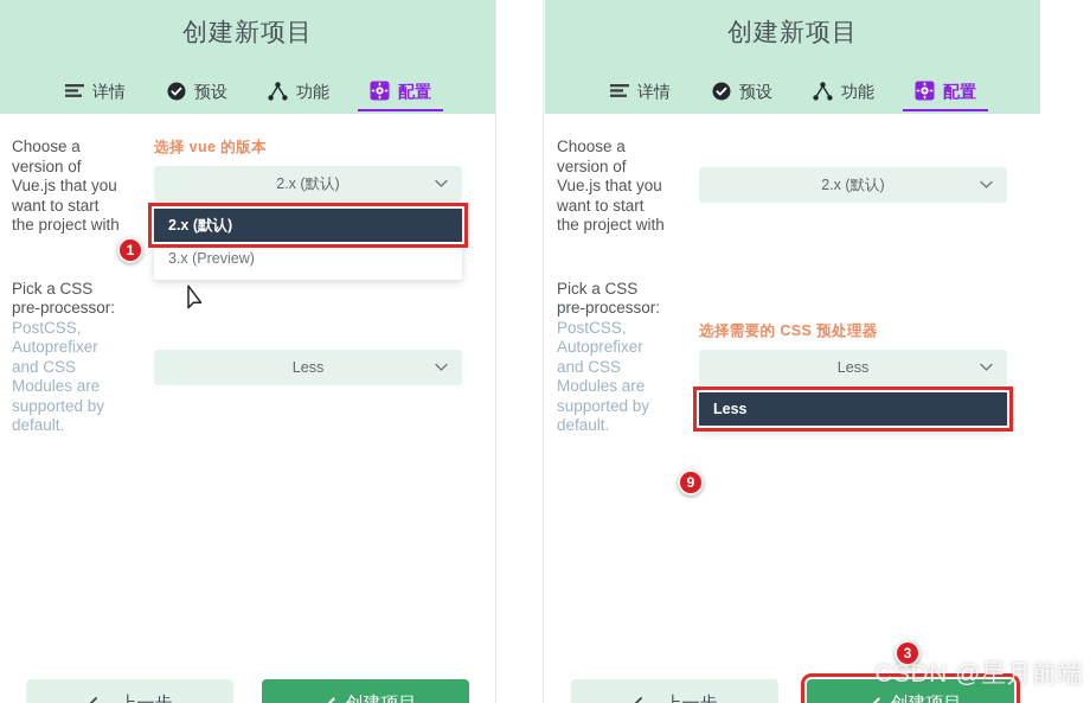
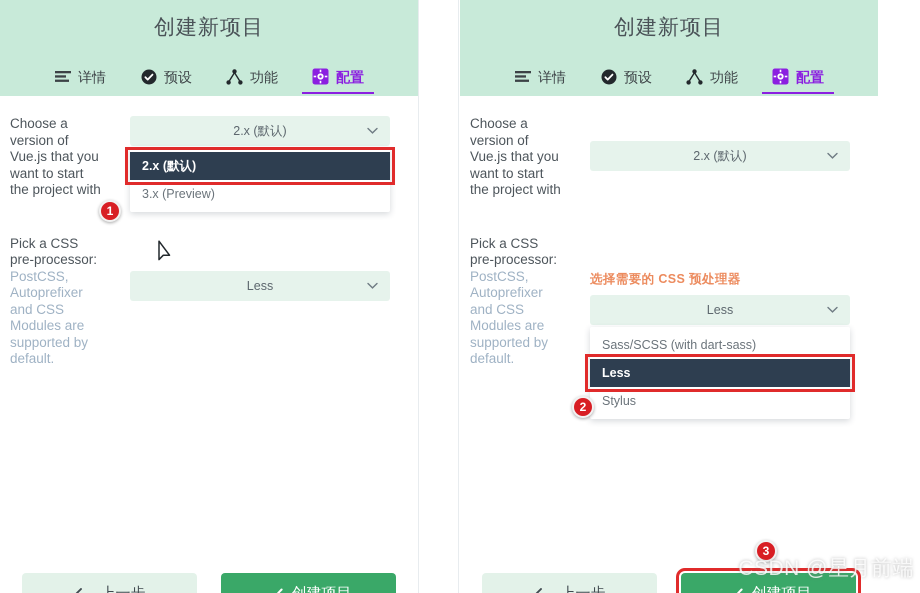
  创建新项目
  详情
  预设
  功能
  配置
  Choose a version of Vue.js that you want to start the project with
  Pick a CSS pre-processor:
  PostCSS, Autoprefixer and CSS Modules are supported by default.
- 选择 vue 的版本
  2.x (默认)
  2.x (默认)
  3.x (Preview)
  Less
  创建新项目
  详情
  预设
  功能
  配置
  Choose a version of Vue.js that you want to start the project with
  Pick a CSS pre-processor:
  PostCSS, Autoprefixer and CSS Modules are supported by default.
  2.x (默认)
  选择需要的 CSS 预处理器
  Less
+ Sass/SCSS (with dart-sass)
  Less
+ Stylus
  1
- 9
+ 2
  3
  CSDN @星月前端
